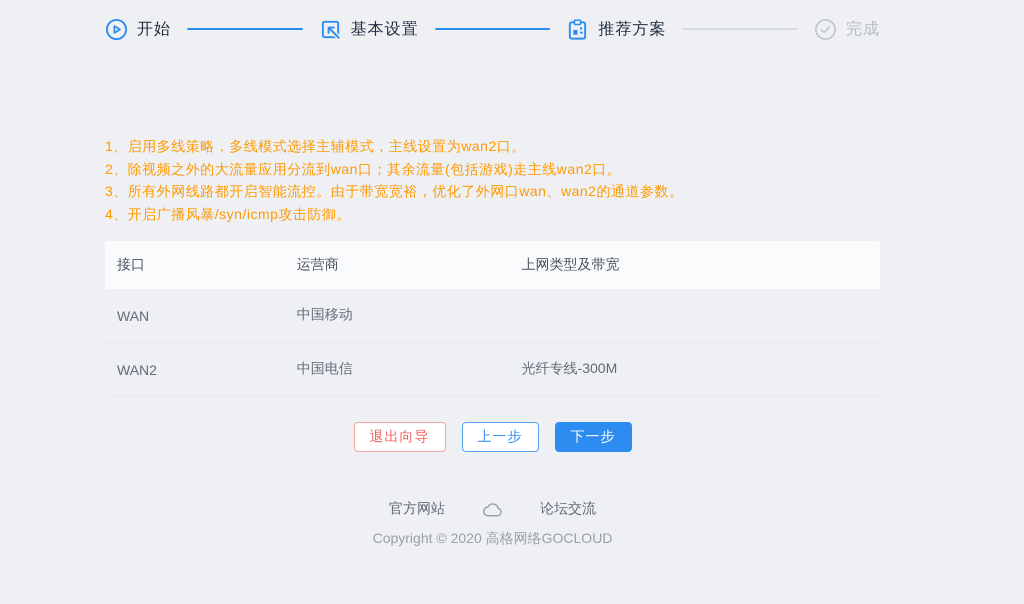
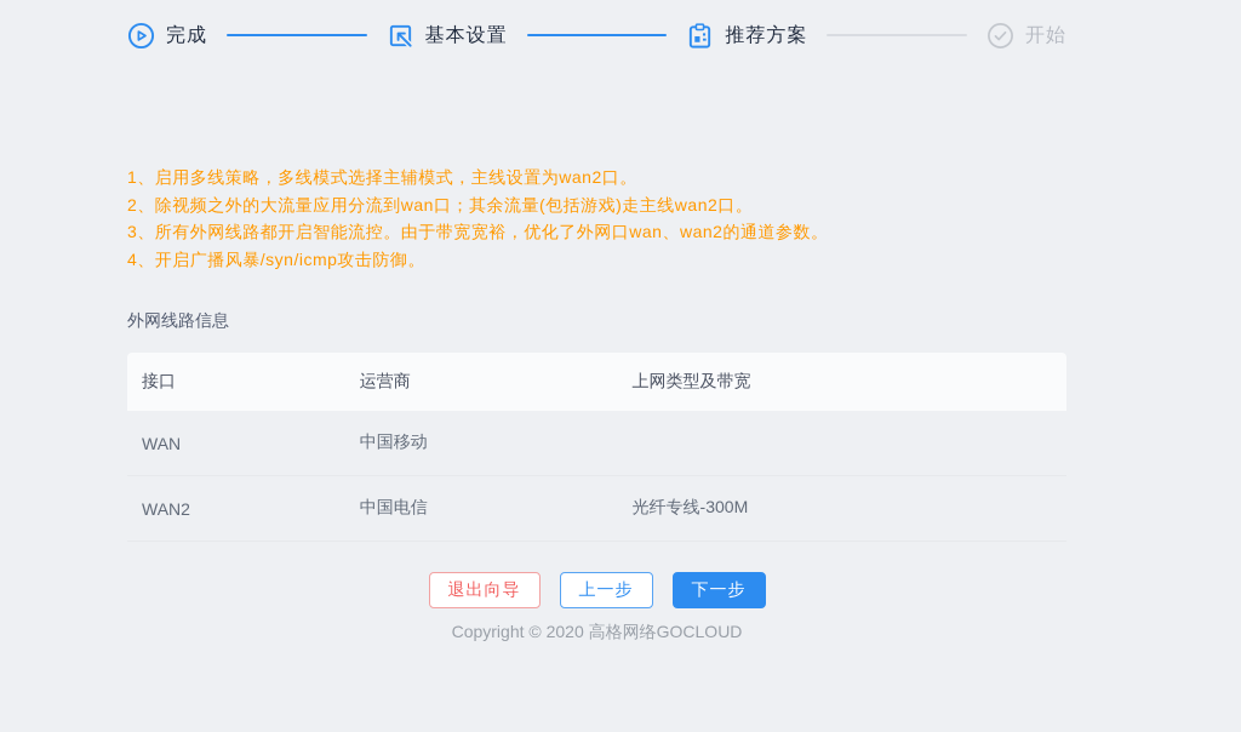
- 开始
+ 完成
  基本设置
  推荐方案
- 完成
+ 开始
  1、启用多线策略，多线模式选择主辅模式，主线设置为wan2口。
  2、除视频之外的大流量应用分流到wan口；其余流量(包括游戏)走主线wan2口。
  3、所有外网线路都开启智能流控。由于带宽宽裕，优化了外网口wan、wan2的通道参数。
  4、开启广播风暴/syn/icmp攻击防御。
+ 外网线路信息
  接口
  运营商
  上网类型及带宽
  WAN
  中国移动
  WAN2
  中国电信
  光纤专线-300M
  退出向导
  上一步
  下一步
- 官方网站
- 论坛交流
  Copyright © 2020 高格网络GOCLOUD
